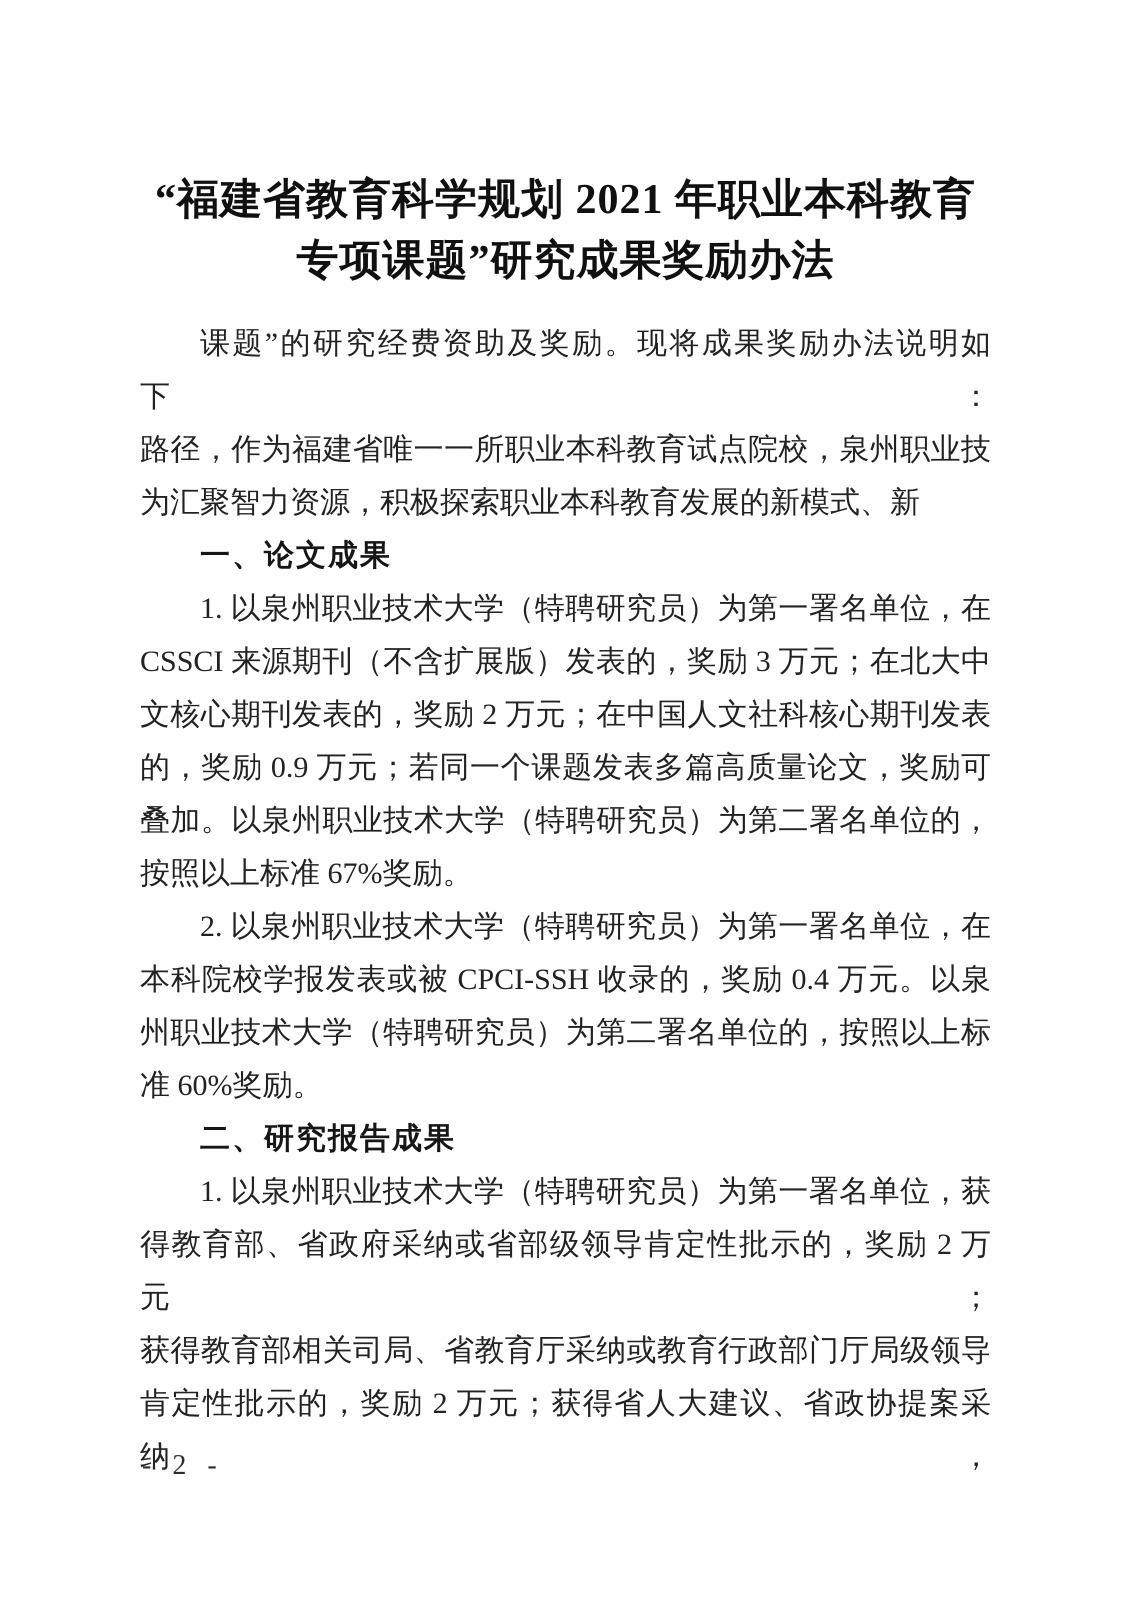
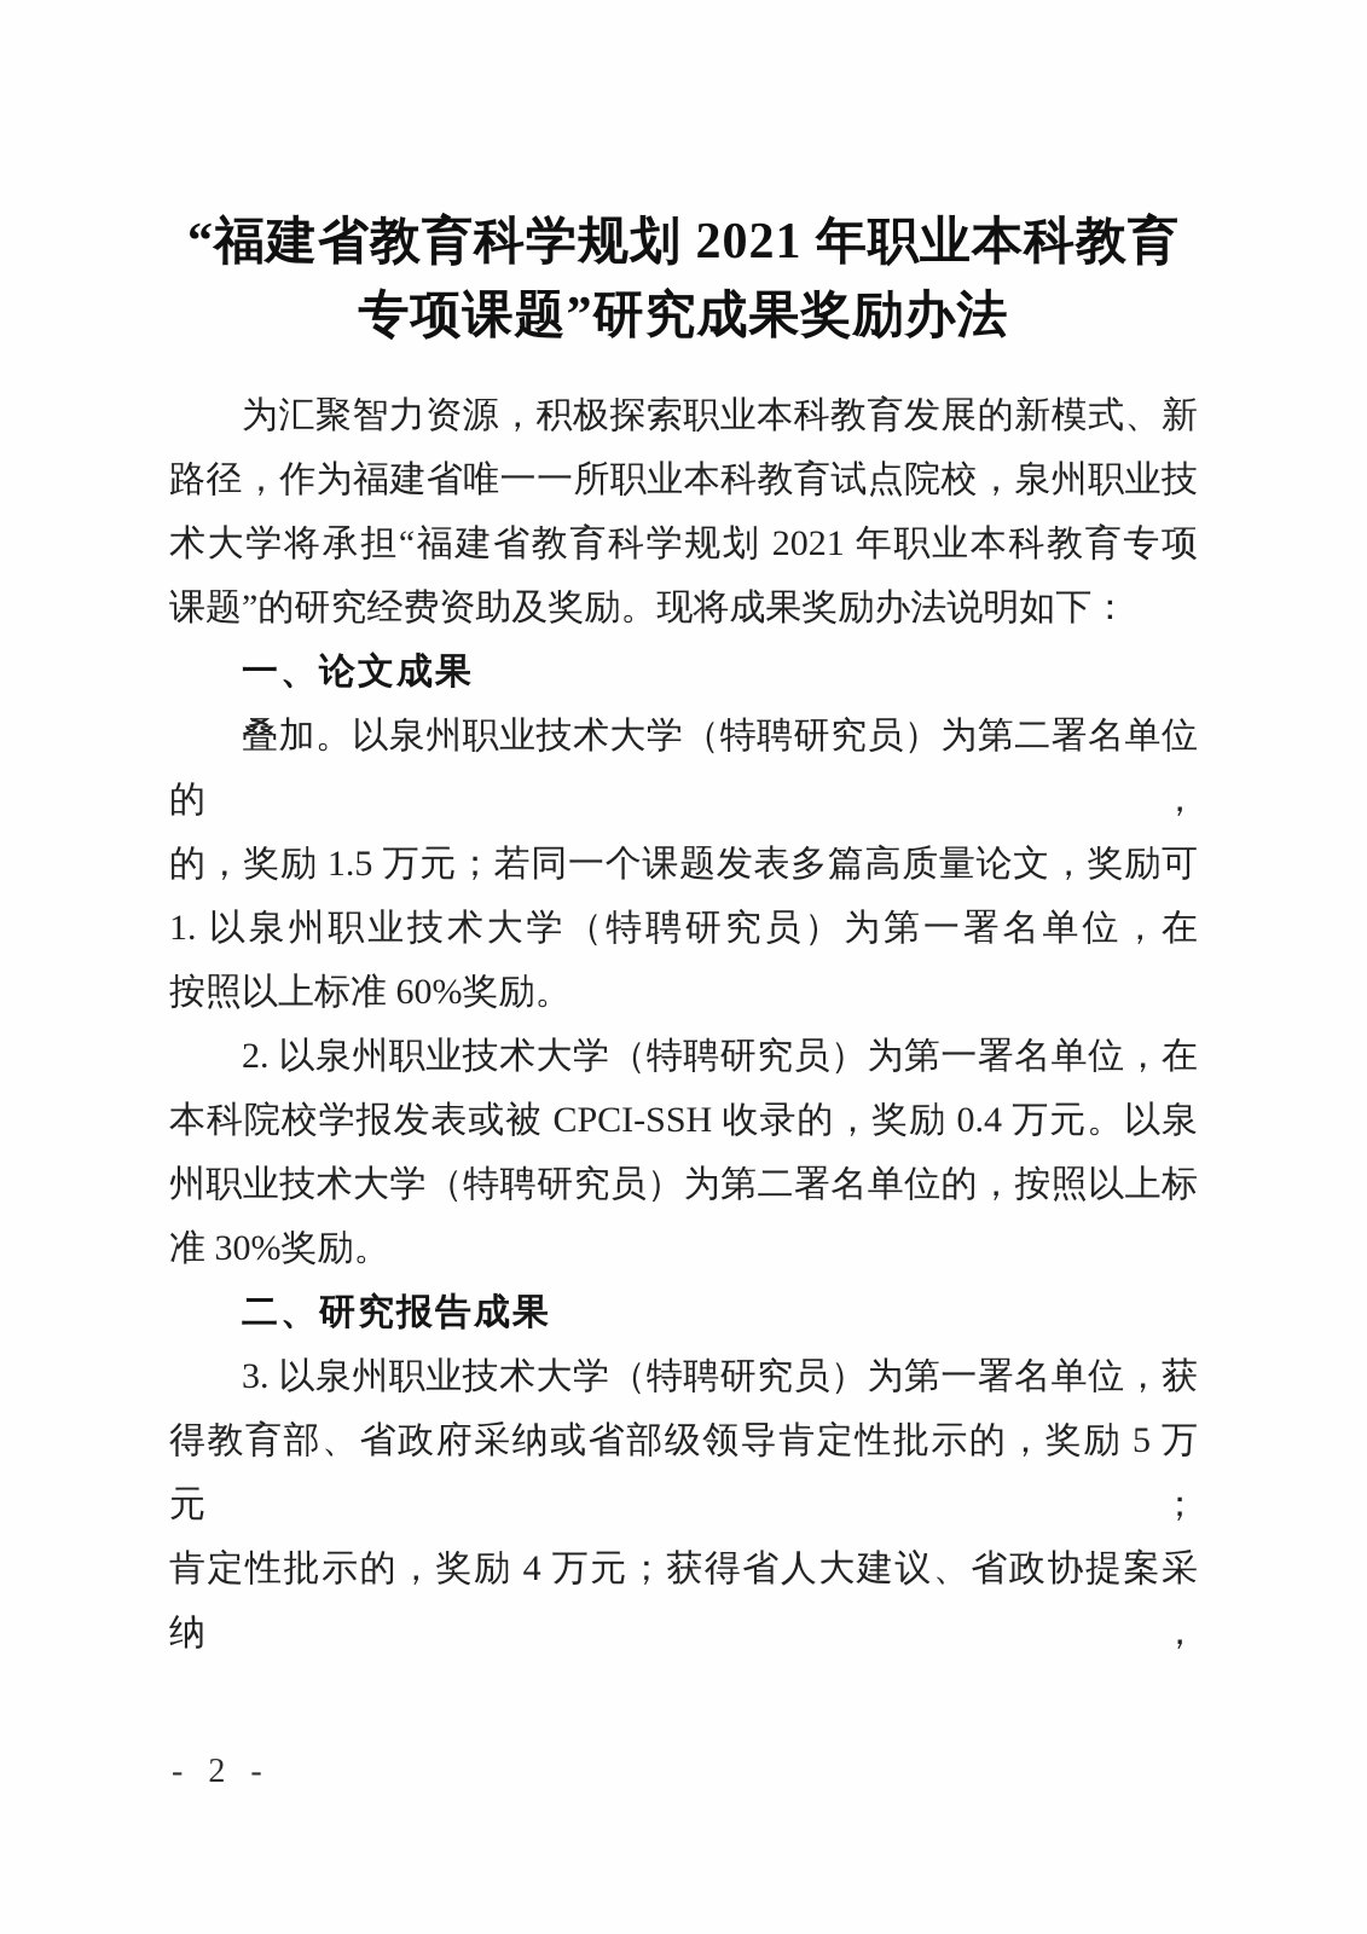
  “福建省教育科学规划 2021 年职业本科教育
  专项课题”研究成果奖励办法
- 课题”的研究经费资助及奖励。现将成果奖励办法说明如下：
+ 为汇聚智力资源，积极探索职业本科教育发展的新模式、新
  路径，作为福建省唯一一所职业本科教育试点院校，泉州职业技
+ 术大学将承担“福建省教育科学规划 2021 年职业本科教育专项
- 为汇聚智力资源，积极探索职业本科教育发展的新模式、新
+ 课题”的研究经费资助及奖励。现将成果奖励办法说明如下：
  一、论文成果
- 1. 以泉州职业技术大学（特聘研究员）为第一署名单位，在
+ 叠加。以泉州职业技术大学（特聘研究员）为第二署名单位的，
- CSSCI 来源期刊（不含扩展版）发表的，奖励 3 万元；在北大中
- 文核心期刊发表的，奖励 2 万元；在中国人文社科核心期刊发表
- 的，奖励 0.9 万元；若同一个课题发表多篇高质量论文，奖励可
+ 的，奖励 1.5 万元；若同一个课题发表多篇高质量论文，奖励可
- 叠加。以泉州职业技术大学（特聘研究员）为第二署名单位的，
+ 1. 以泉州职业技术大学（特聘研究员）为第一署名单位，在
- 按照以上标准 67%奖励。
+ 按照以上标准 60%奖励。
  2. 以泉州职业技术大学（特聘研究员）为第一署名单位，在
  本科院校学报发表或被 CPCI-SSH 收录的，奖励 0.4 万元。以泉
  州职业技术大学（特聘研究员）为第二署名单位的，按照以上标
- 准 60%奖励。
+ 准 30%奖励。
  二、研究报告成果
- 1. 以泉州职业技术大学（特聘研究员）为第一署名单位，获
+ 3. 以泉州职业技术大学（特聘研究员）为第一署名单位，获
- 得教育部、省政府采纳或省部级领导肯定性批示的，奖励 2 万元；
+ 得教育部、省政府采纳或省部级领导肯定性批示的，奖励 5 万元；
- 获得教育部相关司局、省教育厅采纳或教育行政部门厅局级领导
- 肯定性批示的，奖励 2 万元；获得省人大建议、省政协提案采纳，
+ 肯定性批示的，奖励 4 万元；获得省人大建议、省政协提案采纳，
  - 2 -
